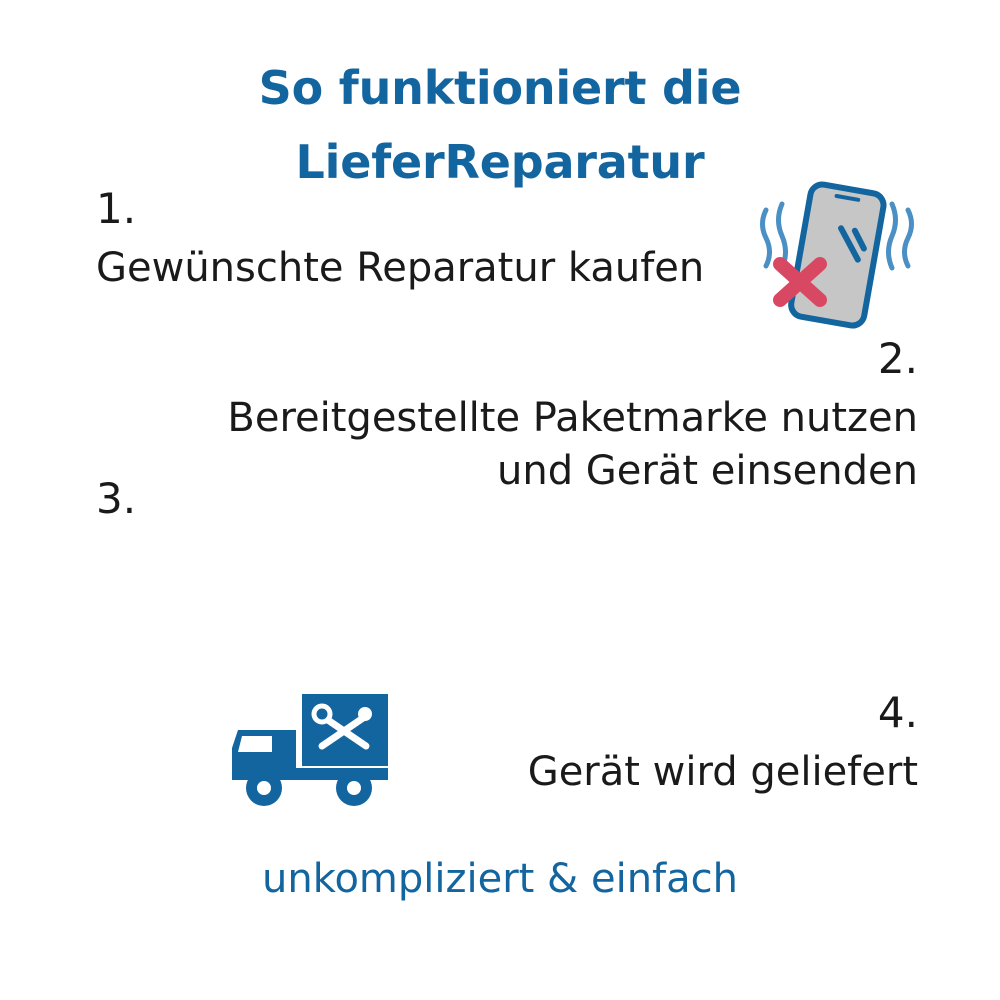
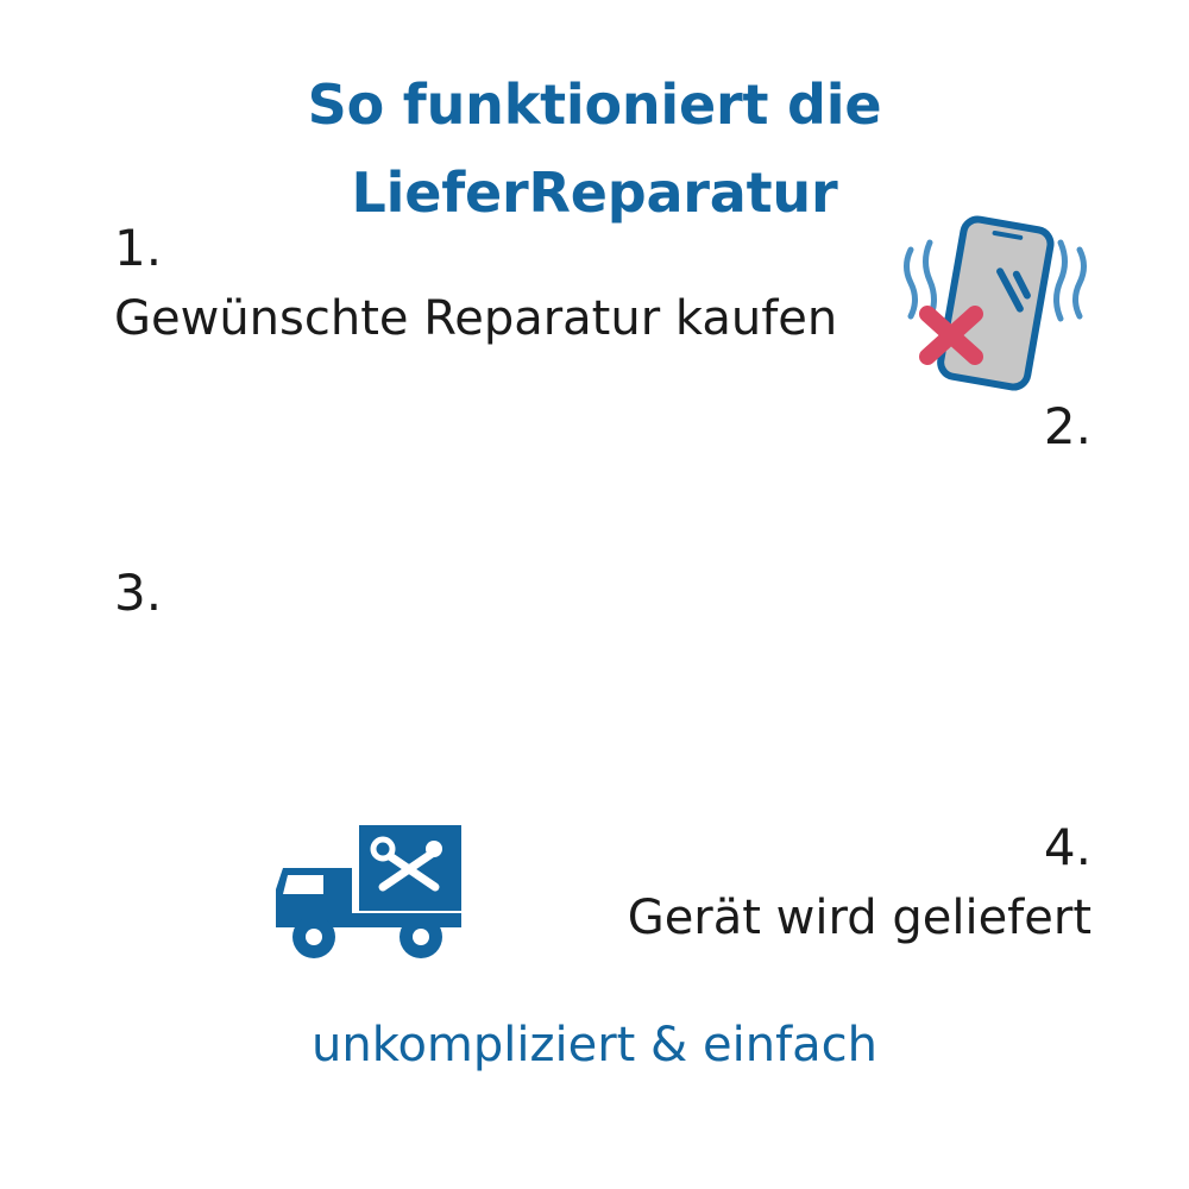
  So funktioniert die
  LieferReparatur
  1.
  Gewünschte Reparatur kaufen
  2.
- Bereitgestellte Paketmarke nutzen
- und Gerät einsenden
  3.
  4.
  Gerät wird geliefert
  unkompliziert & einfach
